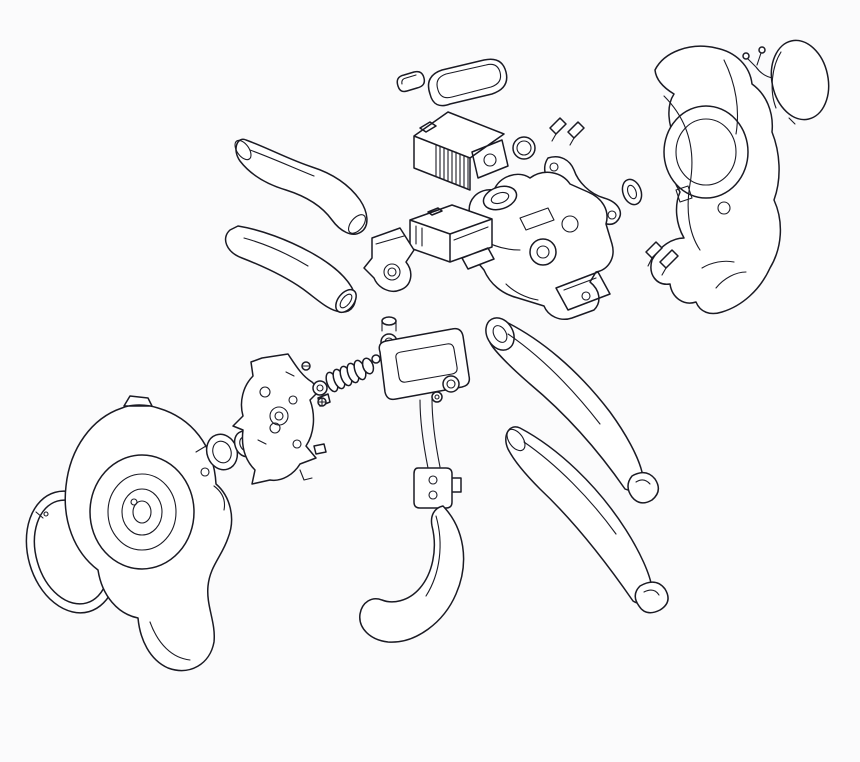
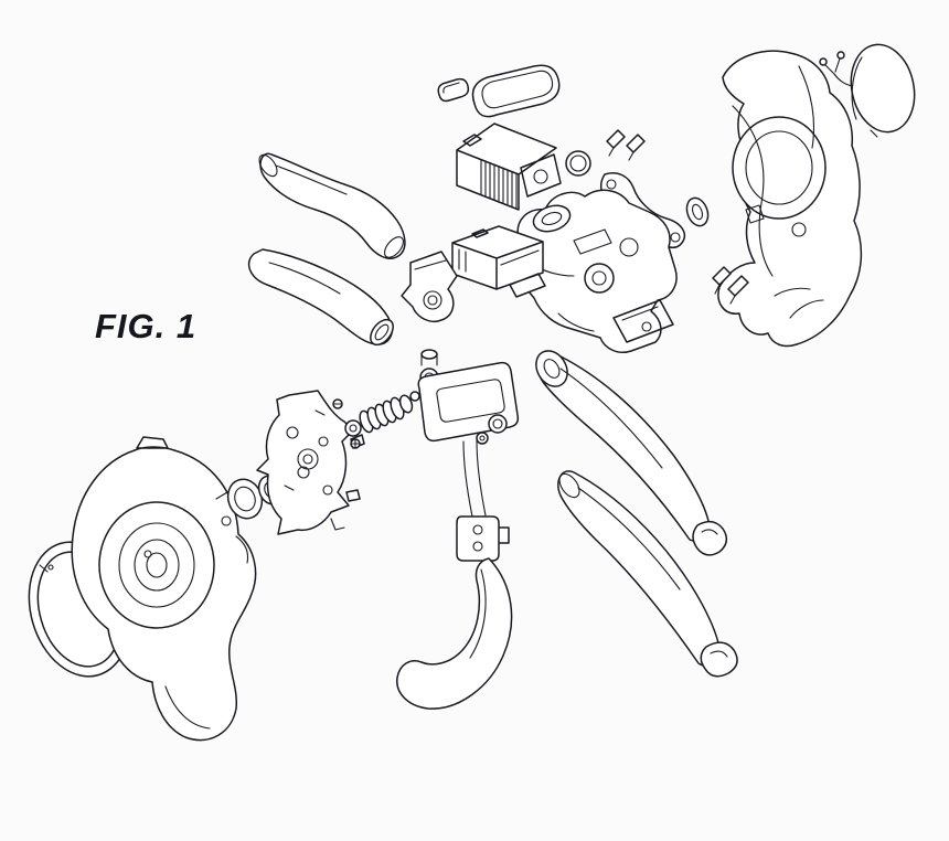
+ FIG. 1
